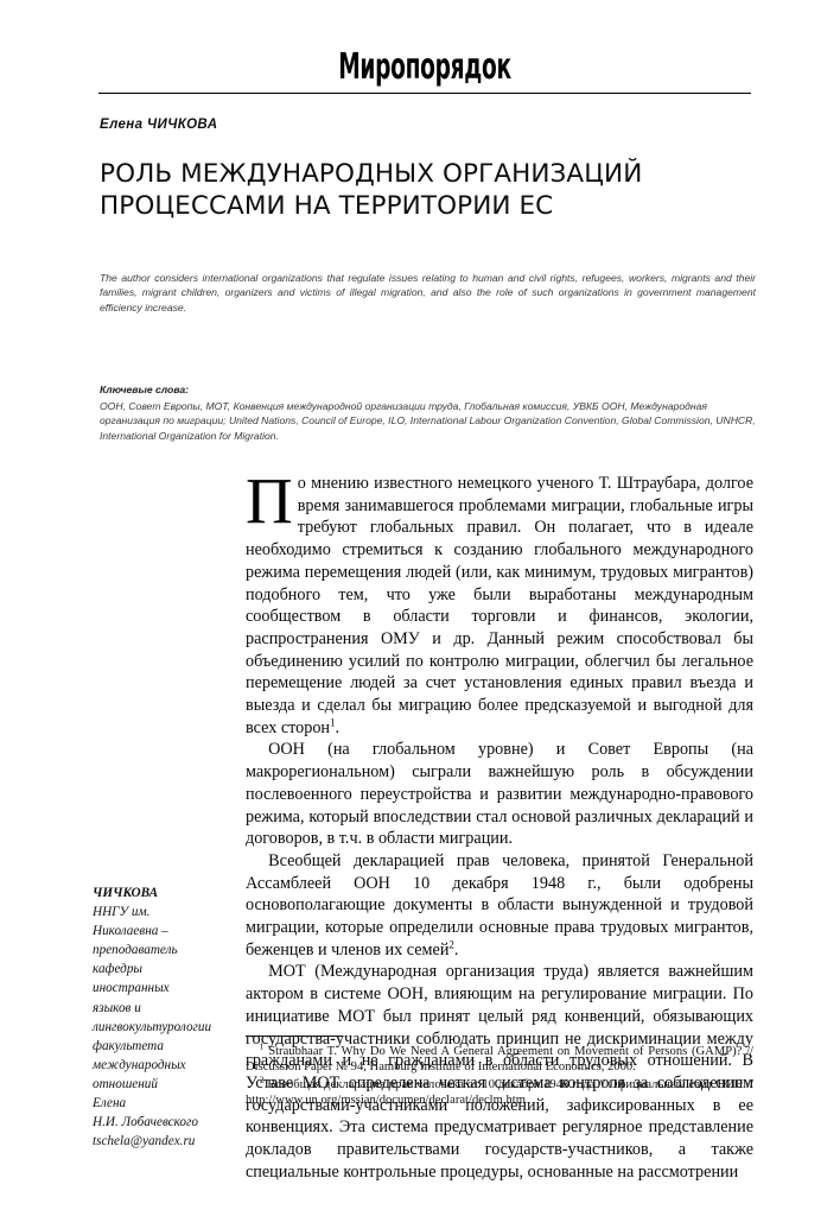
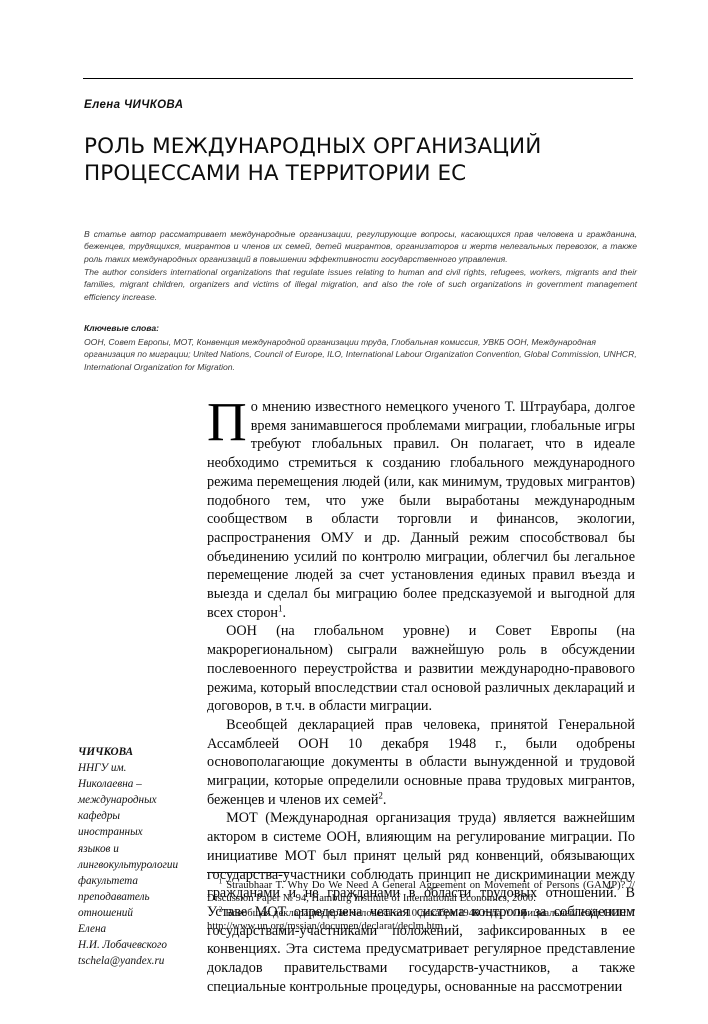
- Миропорядок
  Елена ЧИЧКОВА
  РОЛЬ МЕЖДУНАРОДНЫХ ОРГАНИЗАЦИЙ
  ПРОЦЕССАМИ НА ТЕРРИТОРИИ ЕС
+ В статье автор рассматривает международные организации, регулирующие вопросы, касающихся прав человека и гражданина, беженцев, трудящихся, мигрантов и членов их семей, детей мигрантов, организаторов и жертв нелегальных перевозок, а также роль таких международных организаций в повышении эффективности государственного управления.
  The author considers international organizations that regulate issues relating to human and civil rights, refugees, workers, migrants and their families, migrant children, organizers and victims of illegal migration, and also the role of such organizations in government management efficiency increase.
  Ключевые слова:
  ООН, Совет Европы, МОТ, Конвенция международной организации труда, Глобальная комиссия, УВКБ ООН, Международная организация по миграции; United Nations, Council of Europe, ILO, International Labour Organization Convention, Global Commission, UNHCR, International Organization for Migration.
  ЧИЧКОВА
  ННГУ им.
  Николаевна –
- преподаватель
+ международных
  кафедры
  иностранных
  языков и
  лингвокультурологии
  факультета
- международных
+ преподаватель
  отношений
  Елена
  Н.И. Лобачевского
  tschela@yandex.ru
  П
  о мнению известного немецкого ученого Т. Штраубара, долгое время занимавшегося проблемами миграции, глобальные игры требуют глобальных правил. Он полагает, что в идеале необходимо стремиться к созданию глобального международного режима перемещения людей (или, как минимум, трудовых мигрантов) подобного тем, что уже были выработаны международным сообществом в области торговли и финансов, экологии, распространения ОМУ и др. Данный режим способствовал бы объединению усилий по контролю миграции, облегчил бы легальное перемещение людей за счет установления единых правил въезда и выезда и сделал бы миграцию более предсказуемой и выгодной для всех сторон1.
  ООН (на глобальном уровне) и Совет Европы (на макрорегиональном) сыграли важнейшую роль в обсуждении послевоенного переустройства и развитии международно-правового режима, который впоследствии стал основой различных деклараций и договоров, в т.ч. в области миграции.
  Всеобщей декларацией прав человека, принятой Генеральной Ассамблеей ООН 10 декабря 1948 г., были одобрены основополагающие документы в области вынужденной и трудовой миграции, которые определили основные права трудовых мигрантов, беженцев и членов их семей2.
  МОТ (Международная организация труда) является важнейшим актором в системе ООН, влияющим на регулирование миграции. По инициативе МОТ был принят целый ряд конвенций, обязывающих государства-участники соблюдать принцип не дискриминации между гражданами и не гражданами в области трудовых отношений. В Уставе МОТ определена четкая система контроля за соблюдением государствами-участниками положений, зафиксированных в ее конвенциях. Эта система предусматривает регулярное представление докладов правительствами государств-участников, а также специальные контрольные процедуры, основанные на рассмотрении
  1 Straubhaar T. Why Do We Need A General Agreement on Movement of Persons (GAMP)? // Discussion Paper № 94, Hamburg Institute of International Economics, 2000.
  2 Всеобщая декларация прав человека от 10 декабря 1948 года // Официальный сайт ООН // http://www.un.org/mssian/documen/declarat/declm.htm
